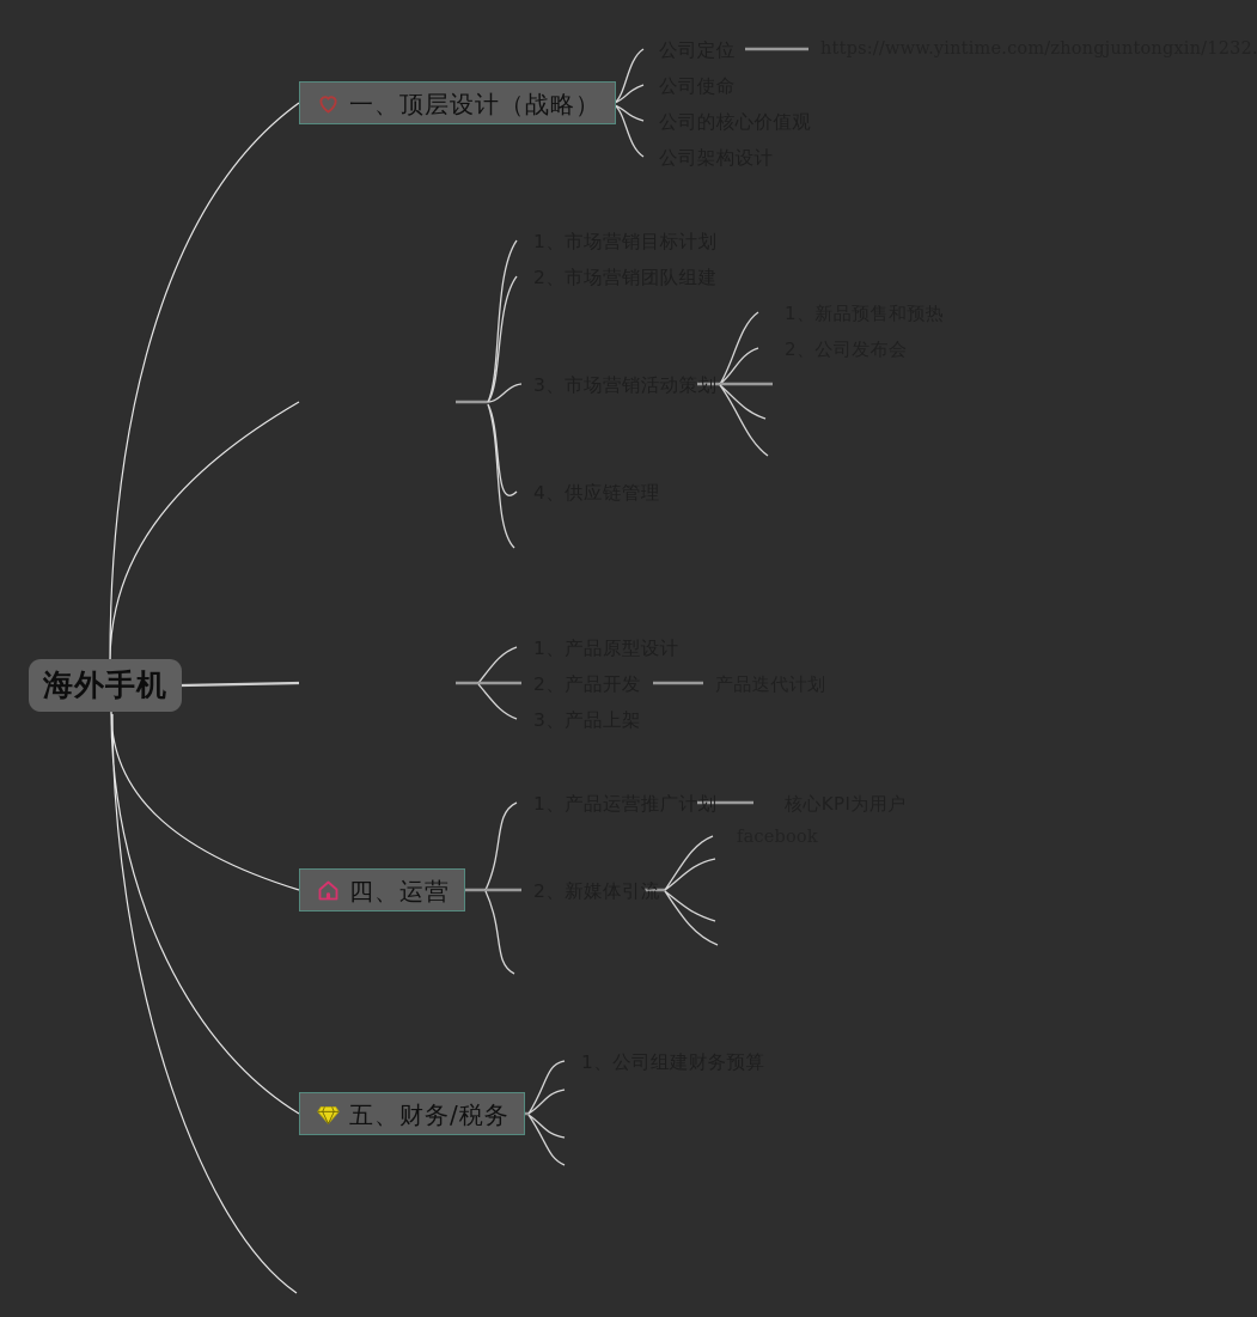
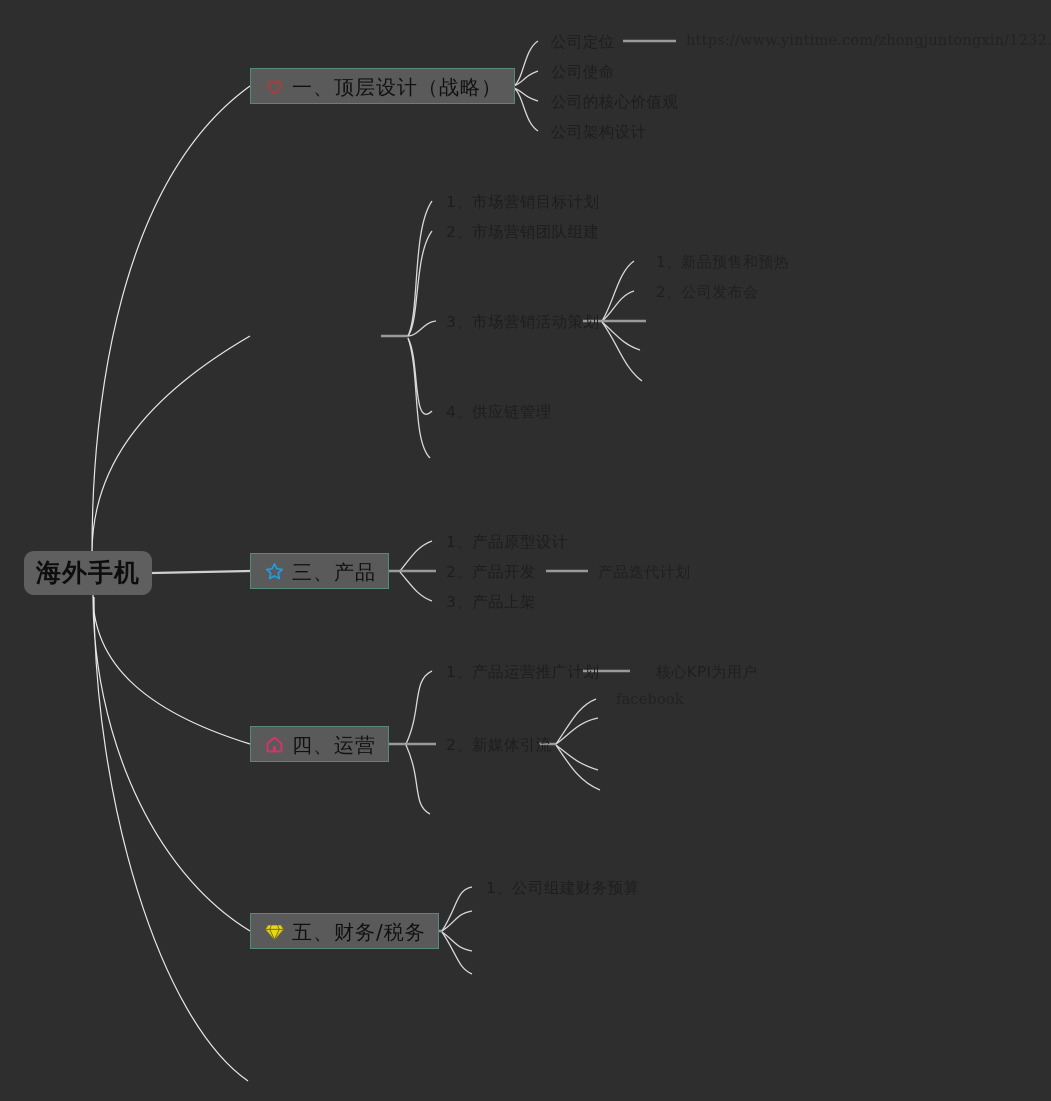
  海外手机
  一、顶层设计（战略）
  3、市场营销活动策划
+ 三、产品
  四、运营
  1、产品运营推广计划
  2、新媒体引流
  五、财务/税务
